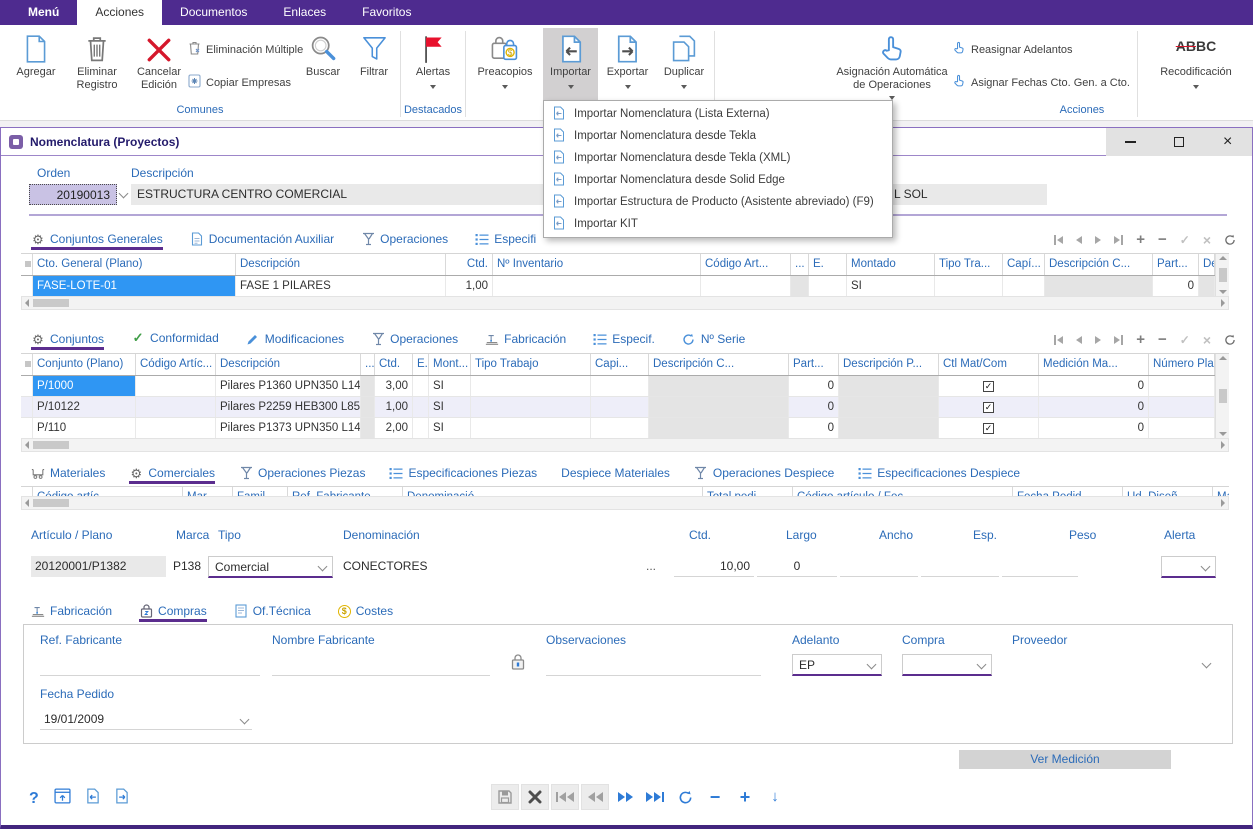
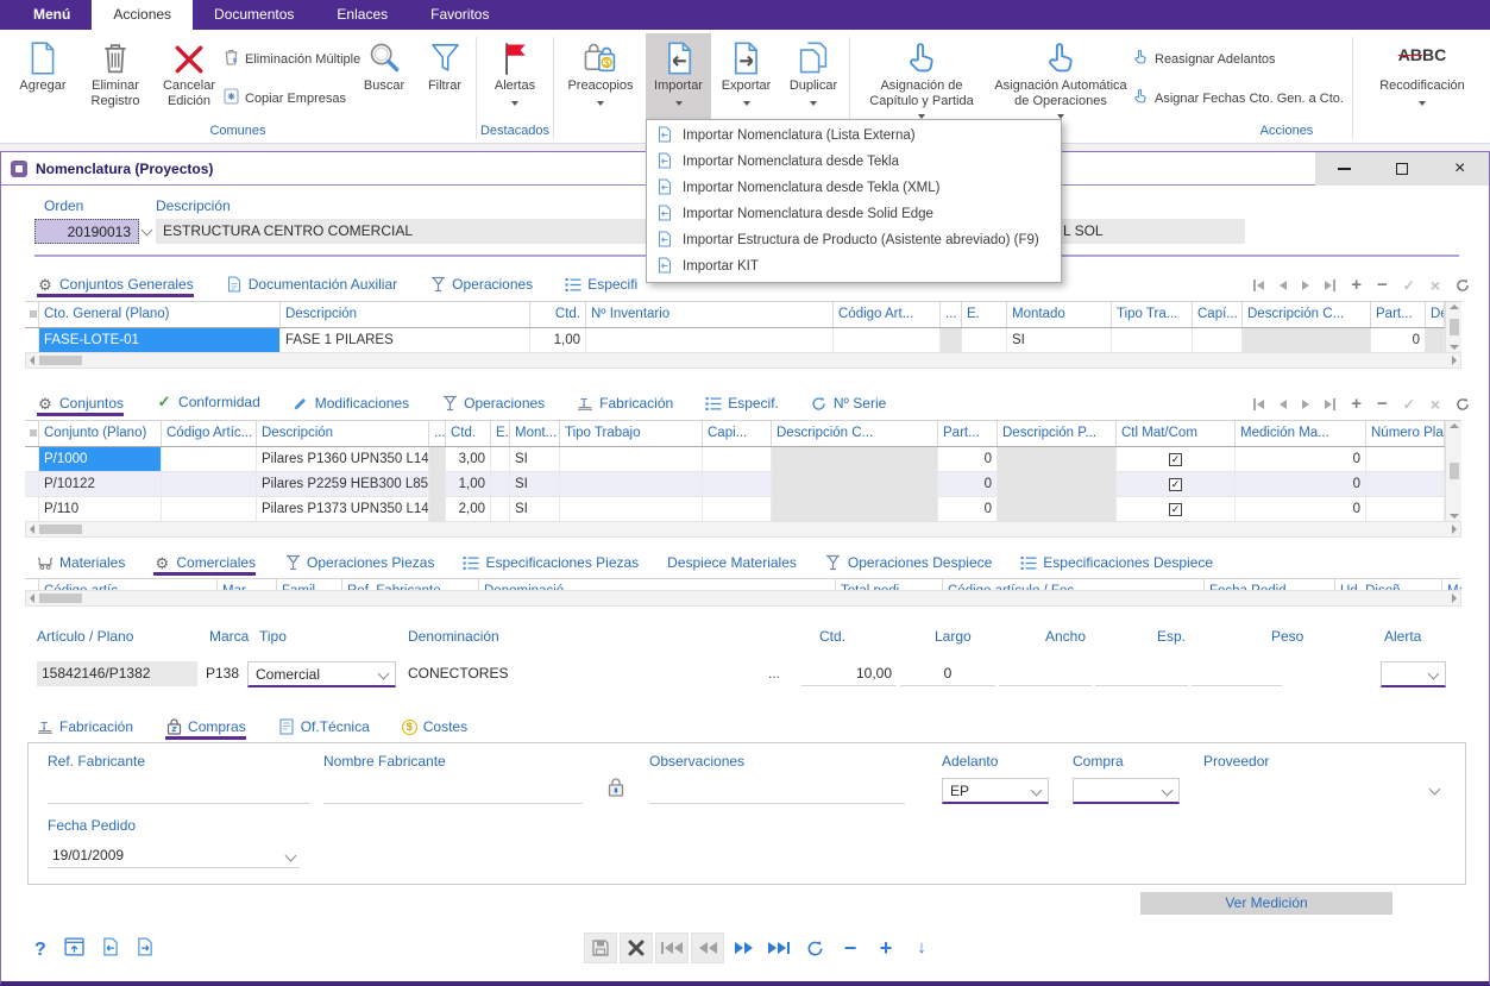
  Menú
  Acciones
  Documentos
  Enlaces
  Favoritos
  Agregar
  Eliminar Registro
  Cancelar Edición
  Eliminación Múltiple
  Copiar Empresas
  Buscar
  Filtrar
  Alertas
  $
  Preacopios
  Importar
  Exportar
  Duplicar
+ Asignación de Capítulo y Partida
  Asignación Automática de Operaciones
  Reasignar Adelantos
  Asignar Fechas Cto. Gen. a Cto.
  AB
  BC
  Recodificación
  Comunes
  Destacados
  Acciones
  Nomenclatura (Proyectos)
  ×
  Orden
  Descripción
  20190013
  ESTRUCTURA CENTRO COMERCIAL
  L SOL
  ⚙
  Conjuntos Generales
  Documentación Auxiliar
  Operaciones
  Especifi
  +
  −
  ✓
  ×
  Cto. General (Plano)
  Descripción
  Ctd.
  Nº Inventario
  Código Art...
  ...
  E.
  Montado
  Tipo Tra...
  Capí...
  Descripción C...
  Part...
  FASE-LOTE-01
  FASE 1 PILARES
  1,00
  SI
  0
  ⚙
  Conjuntos
  ✓
  Conformidad
  Modificaciones
  Operaciones
  Fabricación
  Especif.
  Nº Serie
  +
  −
  ✓
  ×
  Conjunto (Plano)
  Código Artíc...
  Descripción
  ...
  Ctd.
  E.
  Mont...
  Tipo Trabajo
  Capi...
  Descripción C...
  Part...
  Descripción P...
  Ctl Mat/Com
  Medición Ma...
  Número Pla
  P/1000
  Pilares P1360 UPN350 L14
  3,00
  SI
  0
  ✓
  0
  P/10122
  Pilares P2259 HEB300 L85
  1,00
  SI
  0
  ✓
  0
  P/110
  Pilares P1373 UPN350 L14
  2,00
  SI
  0
  ✓
  0
  Materiales
  ⚙
  Comerciales
  Operaciones Piezas
  Especificaciones Piezas
  Despiece Materiales
  Operaciones Despiece
  Especificaciones Despiece
  Artículo / Plano
  Marca
  Tipo
  Denominación
  Ctd.
  Largo
  Ancho
  Esp.
  Peso
  Alerta
- 20120001/P1382
+ 15842146/P1382
  P138
  Comercial
  CONECTORES
  ...
  10,00
  0
  Fabricación
  Compras
  Of.Técnica
  $
  Costes
  Ref. Fabricante
  Nombre Fabricante
  Observaciones
  Adelanto
  Compra
  Proveedor
  EP
  Fecha Pedido
  19/01/2009
  Ver Medición
  ?
  −
  +
  ↓
  Importar Nomenclatura (Lista Externa)
  Importar Nomenclatura desde Tekla
  Importar Nomenclatura desde Tekla (XML)
  Importar Nomenclatura desde Solid Edge
  Importar Estructura de Producto (Asistente abreviado) (F9)
  Importar KIT
